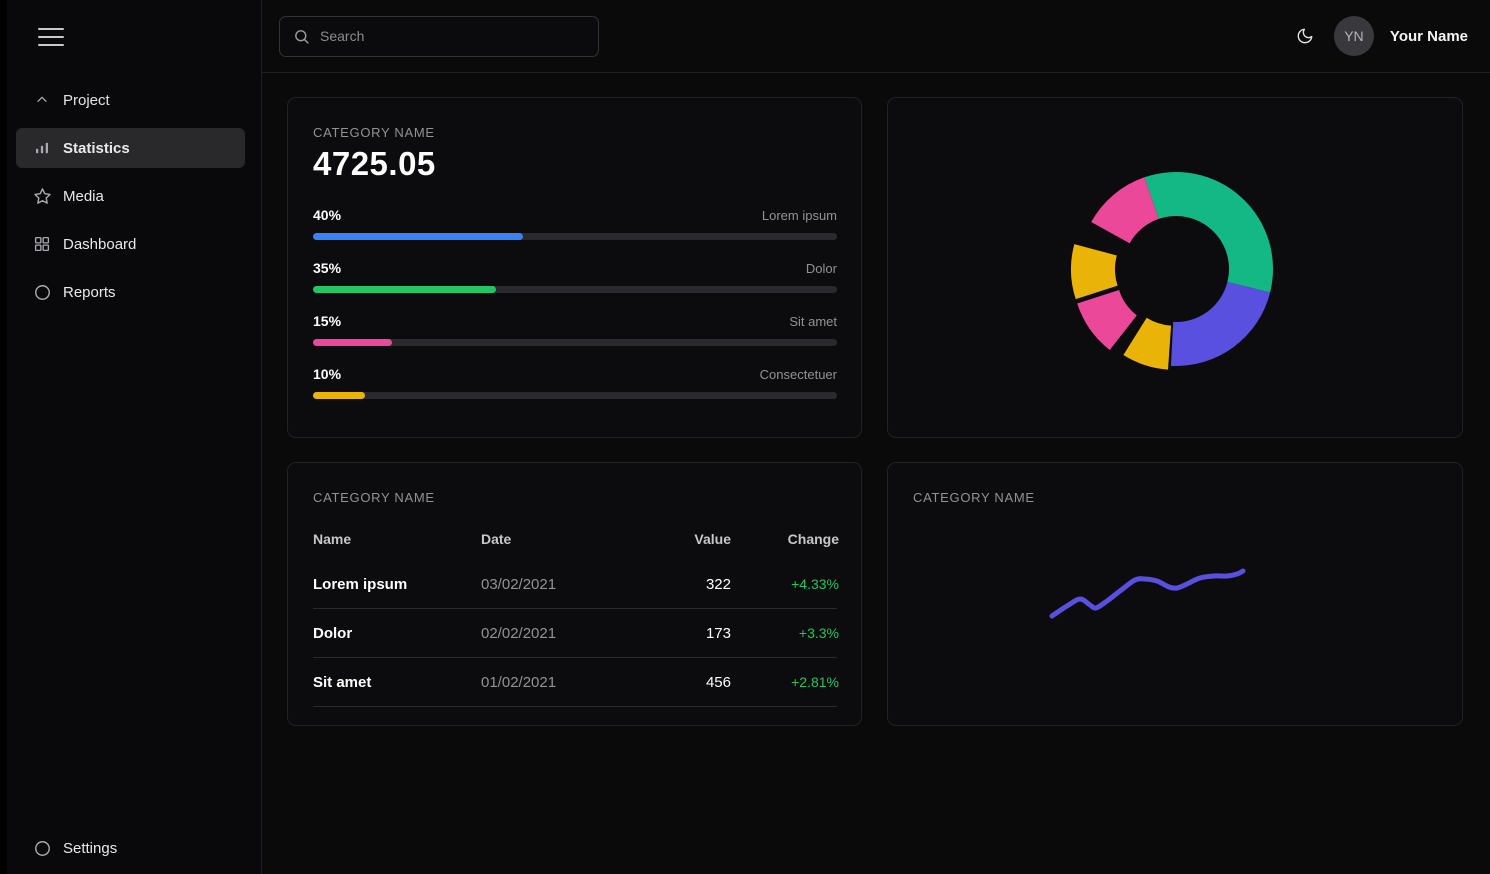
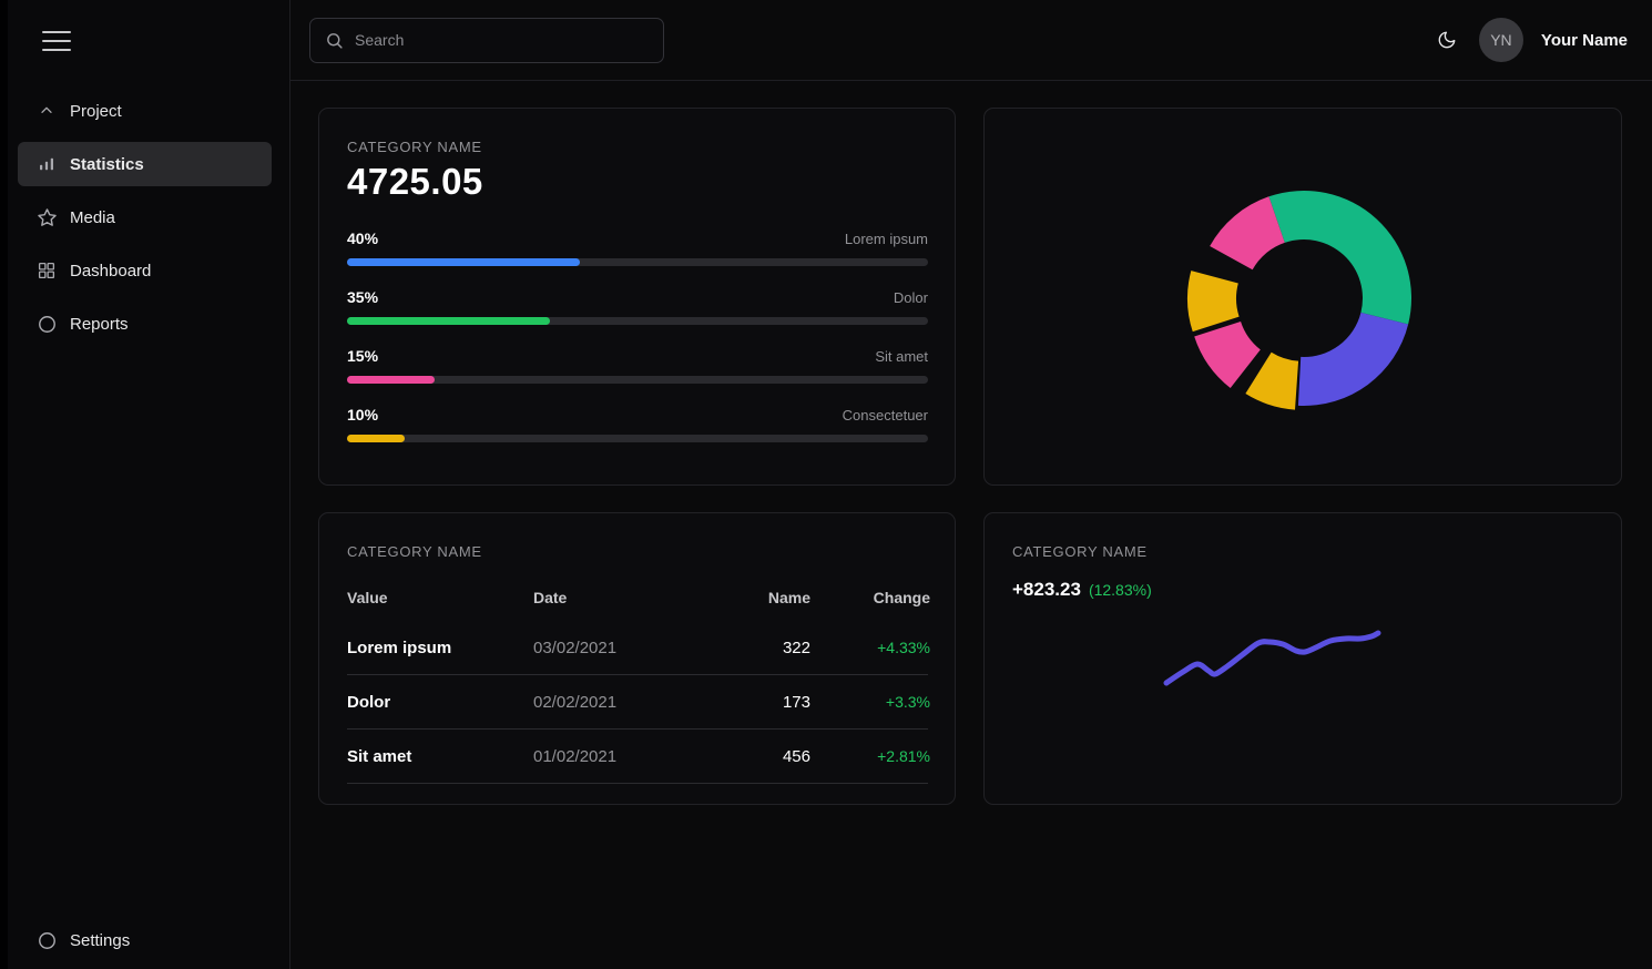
  Project
  Statistics
  Media
  Dashboard
  Reports
  Settings
  Search
  YN
  Your Name
  CATEGORY NAME
  4725.05
  40%
  Lorem ipsum
  35%
  Dolor
  15%
  Sit amet
  10%
  Consectetuer
  CATEGORY NAME
- Name
+ Value
  Date
- Value
+ Name
  Change
  Lorem ipsum
  03/02/2021
  322
  +4.33%
  Dolor
  02/02/2021
  173
  +3.3%
  Sit amet
  01/02/2021
  456
  +2.81%
  CATEGORY NAME
+ +823.23
+ (12.83%)
